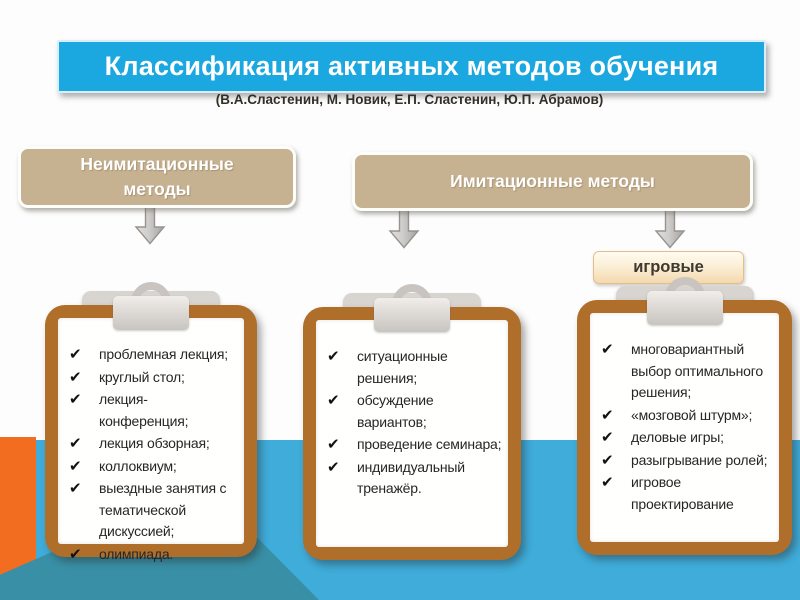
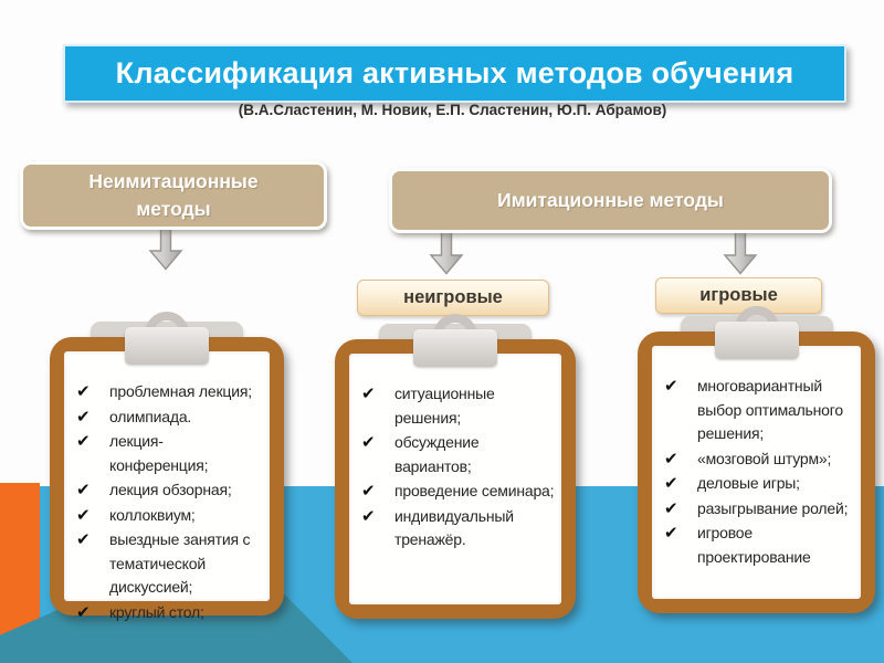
  Классификация активных методов обучения
  (В.А.Сластенин, М. Новик, Е.П. Сластенин, Ю.П. Абрамов)
  Неимитационные
  методы
  Имитационные методы
+ неигровые
  игровые
  ✔
  проблемная лекция;
  ✔
- круглый стол;
+ олимпиада.
  ✔
  лекция-
  конференция;
  ✔
  лекция обзорная;
  ✔
  коллоквиум;
  ✔
  выездные занятия с
  тематической
  дискуссией;
  ✔
- олимпиада.
+ круглый стол;
  ✔
  ситуационные
  решения;
  ✔
  обсуждение вариантов;
  ✔
  проведение семинара;
  ✔
  индивидуальный
  тренажёр.
  ✔
  многовариантный
  выбор оптимального
  решения;
  ✔
  «мозговой штурм»;
  ✔
  деловые игры;
  ✔
  разыгрывание ролей;
  ✔
  игровое
  проектирование
